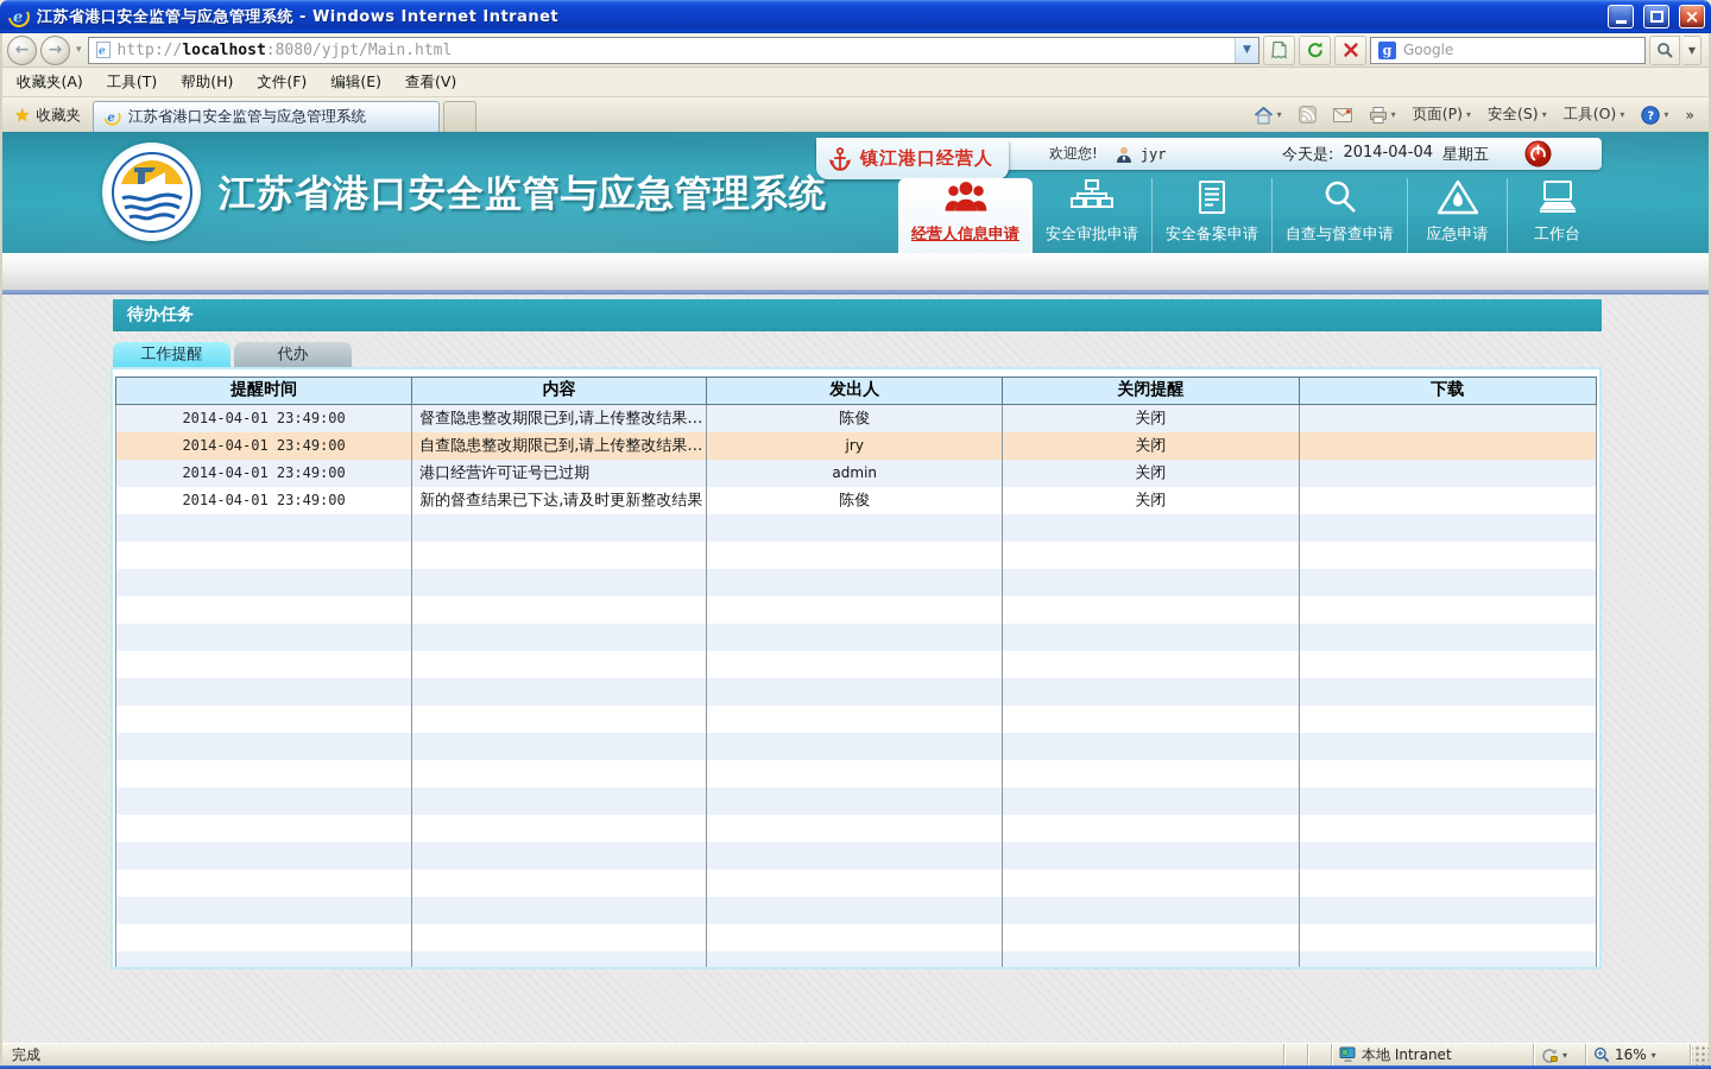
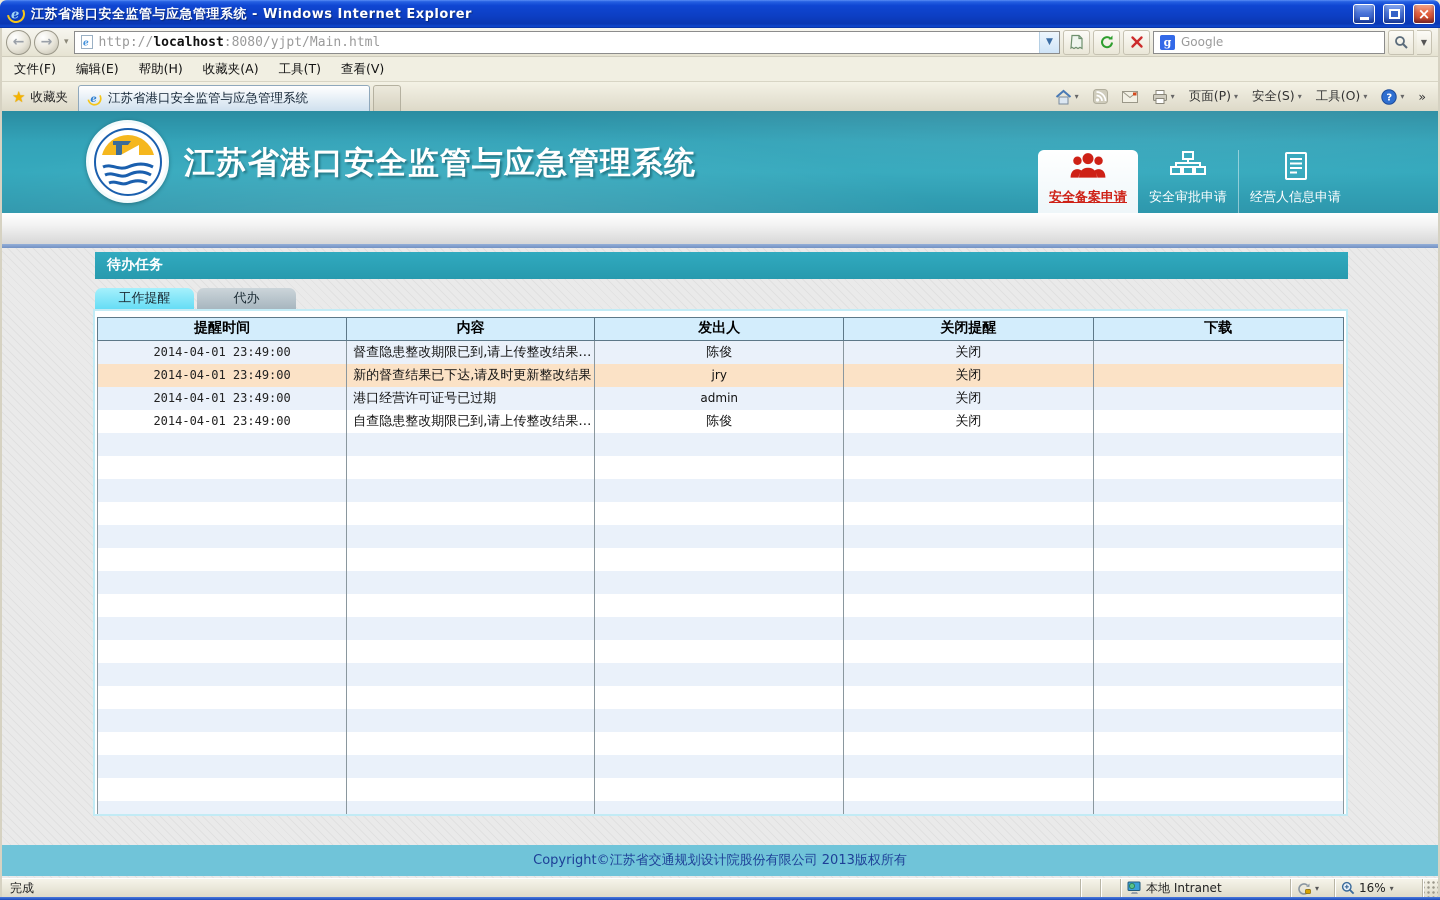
  e
- 江苏省港口安全监管与应急管理系统 - Windows Internet Intranet
+ 江苏省港口安全监管与应急管理系统 - Windows Internet Explorer
  ×
  ←
  →
  ▾
  e
  http://localhost:8080/yjpt/Main.html
  ▼
  g
  Google
  ▼
- 收藏夹(A)
+ 文件(F)
- 工具(T)
+ 编辑(E)
  帮助(H)
- 文件(F)
+ 收藏夹(A)
- 编辑(E)
+ 工具(T)
  查看(V)
  ★
  收藏夹
  e
  江苏省港口安全监管与应急管理系统
  ▾
  ▾
  页面(P)
  ▾
  安全(S)
  ▾
  工具(O)
  ▾
  ?
  ▾
  »
  江苏省港口安全监管与应急管理系统
- 镇江港口经营人
- 欢迎您!
- jyr
- 今天是:
- 2014-04-04
- 星期五
- 经营人信息申请
+ 安全备案申请
  安全审批申请
- 安全备案申请
+ 经营人信息申请
- 自查与督查申请
- 应急申请
- 工作台
  待办任务
  工作提醒
  代办
  提醒时间	内容	发出人	关闭提醒	下载
  2014-04-01 23:49:00	督查隐患整改期限已到,请上传整改结果…	陈俊	关闭
- 2014-04-01 23:49:00	自查隐患整改期限已到,请上传整改结果…	jry	关闭
+ 2014-04-01 23:49:00	新的督查结果已下达,请及时更新整改结果	jry	关闭
  2014-04-01 23:49:00	港口经营许可证号已过期	admin	关闭
- 2014-04-01 23:49:00	新的督查结果已下达,请及时更新整改结果	陈俊	关闭
+ 2014-04-01 23:49:00	自查隐患整改期限已到,请上传整改结果…	陈俊	关闭
+ Copyright©江苏省交通规划设计院股份有限公司 2013版权所有
  完成
  本地 Intranet
  ▾
  16%
  ▾
